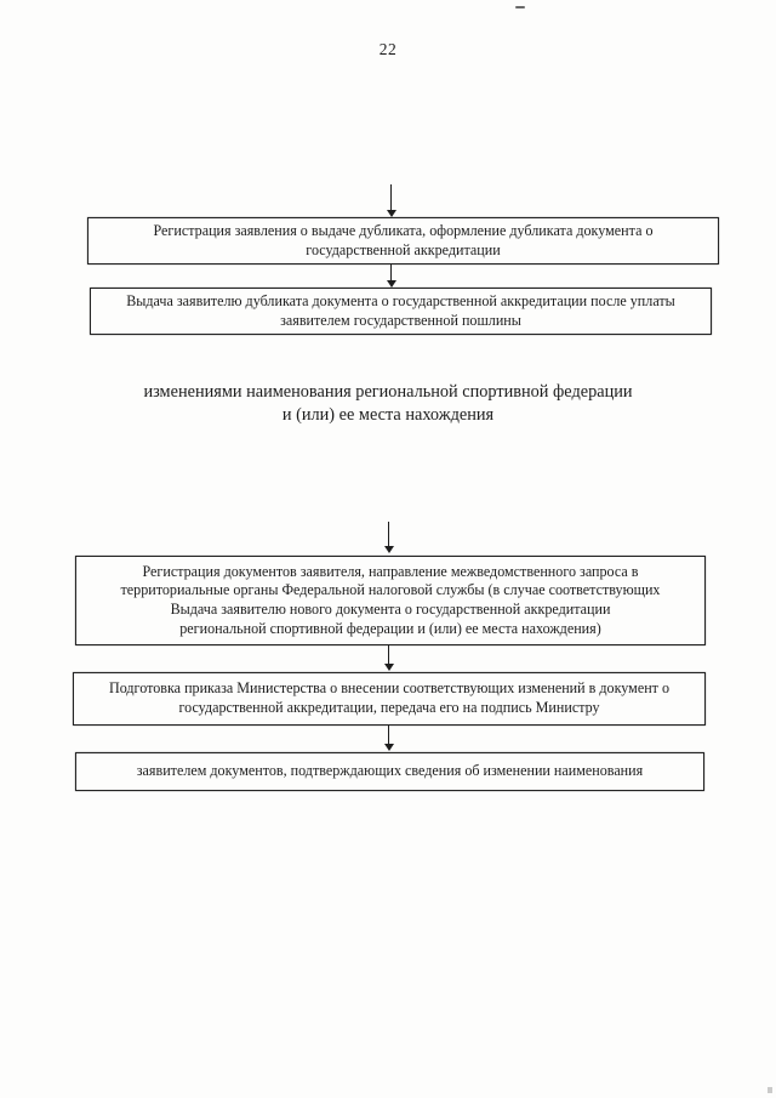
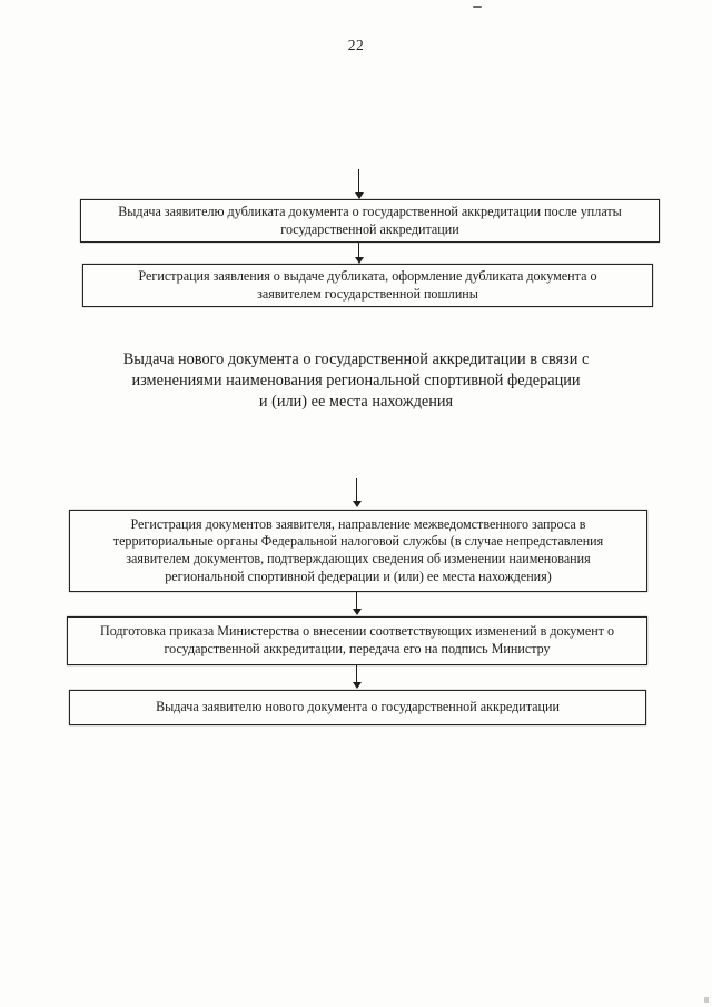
  22
- Регистрация заявления о выдаче дубликата, оформление дубликата документа о
+ Выдача заявителю дубликата документа о государственной аккредитации после уплаты
  государственной аккредитации
- Выдача заявителю дубликата документа о государственной аккредитации после уплаты
+ Регистрация заявления о выдаче дубликата, оформление дубликата документа о
  заявителем государственной пошлины
+ Выдача нового документа о государственной аккредитации в связи с
  изменениями наименования региональной спортивной федерации
  и (или) ее места нахождения
  Регистрация документов заявителя, направление межведомственного запроса в
- территориальные органы Федеральной налоговой службы (в случае соответствующих
+ территориальные органы Федеральной налоговой службы (в случае непредставления
- Выдача заявителю нового документа о государственной аккредитации
+ заявителем документов, подтверждающих сведения об изменении наименования
  региональной спортивной федерации и (или) ее места нахождения)
  Подготовка приказа Министерства о внесении соответствующих изменений в документ о
  государственной аккредитации, передача его на подпись Министру
- заявителем документов, подтверждающих сведения об изменении наименования
+ Выдача заявителю нового документа о государственной аккредитации
